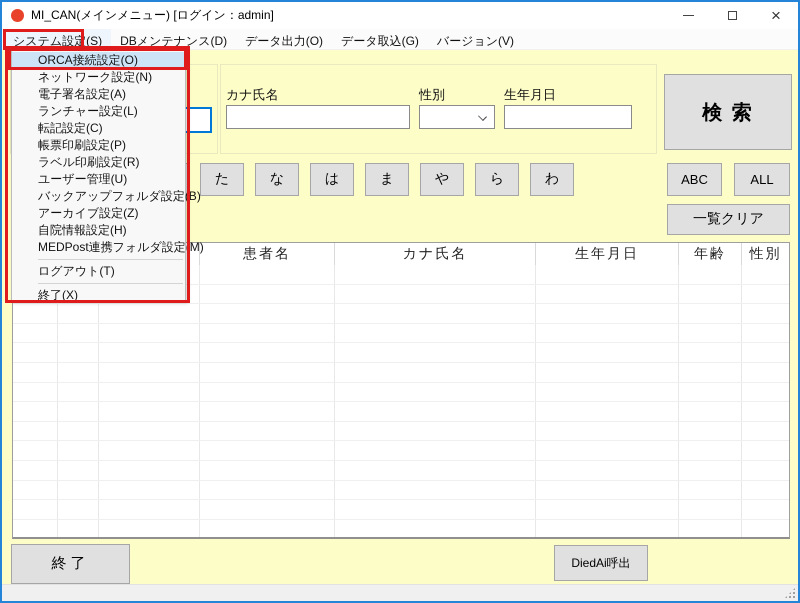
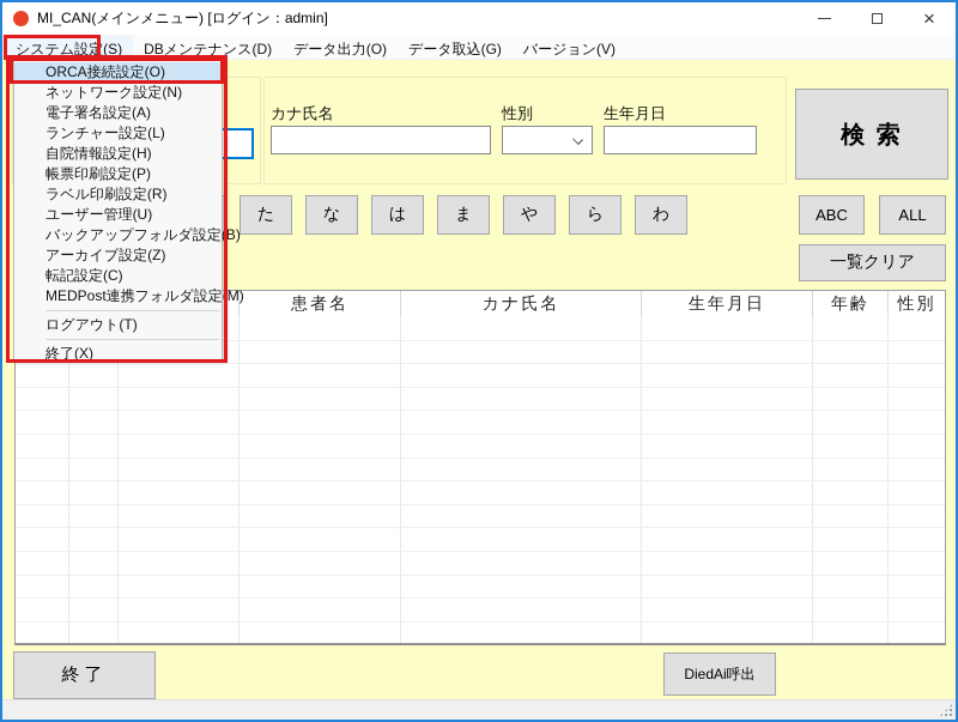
  MI_CAN(メインメニュー) [ログイン：admin]
  ×
  システム設定(S)
  DBメンテナンス(D)
  データ出力(O)
  データ取込(G)
  バージョン(V)
  カナ氏名
  性別
  生年月日
  検 索
  た
  な
  は
  ま
  や
  ら
  わ
  ABC
  ALL
  一覧クリア
  患者名
  カナ氏名
  生年月日
  年齢
  性別
  終了
  DiedAi呼出
  ORCA接続設定(O)
  ネットワーク設定(N)
  電子署名設定(A)
  ランチャー設定(L)
- 転記設定(C)
+ 自院情報設定(H)
  帳票印刷設定(P)
  ラベル印刷設定(R)
  ユーザー管理(U)
  バックアップフォルダ設定(B)
  アーカイブ設定(Z)
- 自院情報設定(H)
+ 転記設定(C)
  MEDPost連携フォルダ設定(M)
  ログアウト(T)
  終了(X)
